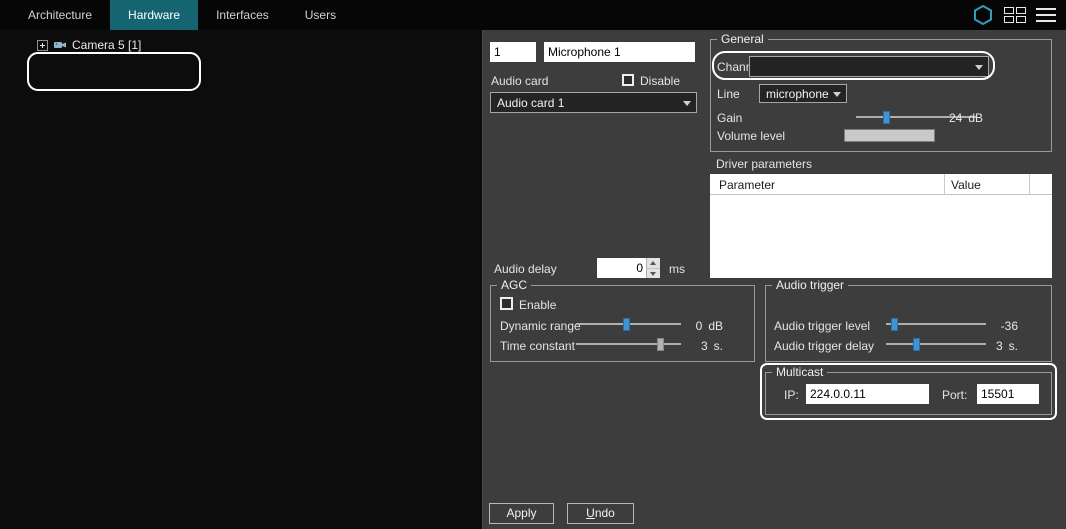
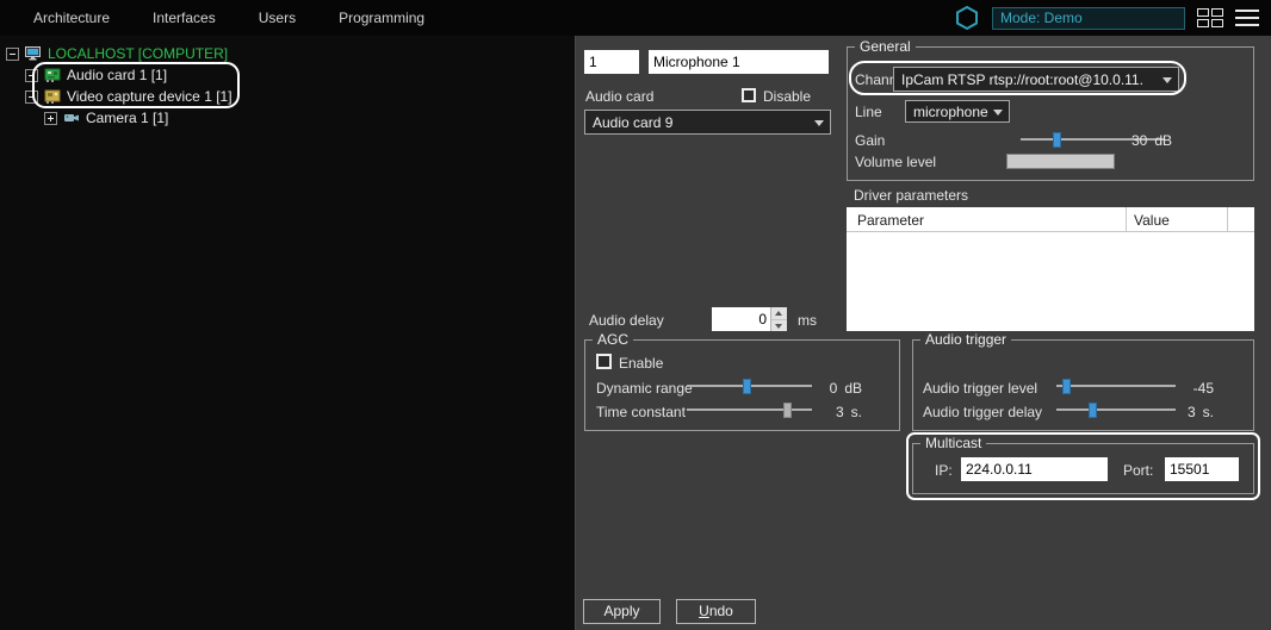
  Architecture
- Hardware
  Interfaces
  Users
+ Programming
+ Mode: Demo
+ LOCALHOST [COMPUTER]
+ Audio card 1 [1]
+ Video capture device 1 [1]
- Camera 5 [1]
+ Camera 1 [1]
  1
  Microphone 1
  Audio card
  Disable
- Audio card 1
+ Audio card 9
  Audio delay
  0
  ms
  General
+ IpCam RTSP rtsp://root:root@10.0.11.
  Line
  microphone
  Gain
- 24 dB
+ 30 dB
  Volume level
  Driver parameters
  Parameter
  Value
  AGC
  Enable
  Dynamic range
  0 dB
  Time constant
  3 s.
  Audio trigger
  Audio trigger level
- -36
+ -45
  Audio trigger delay
  3 s.
  Multicast
  IP:
  224.0.0.11
  Port:
  15501
  Apply
  Undo
